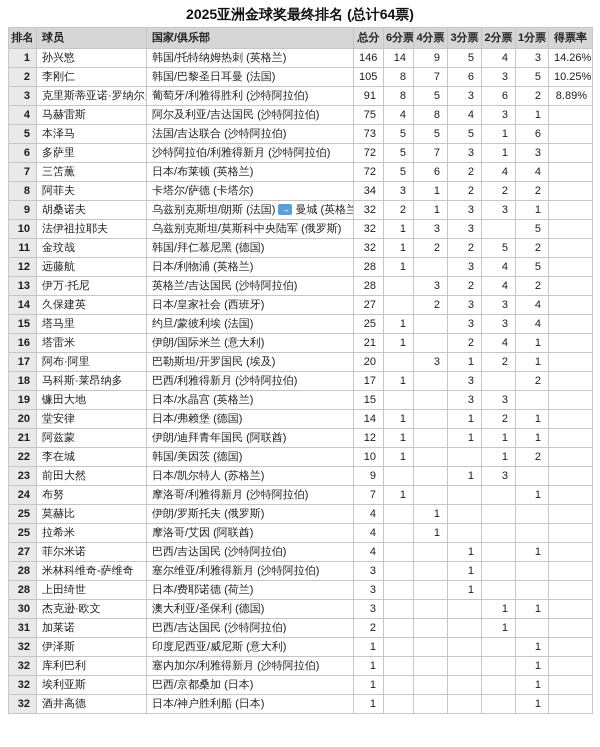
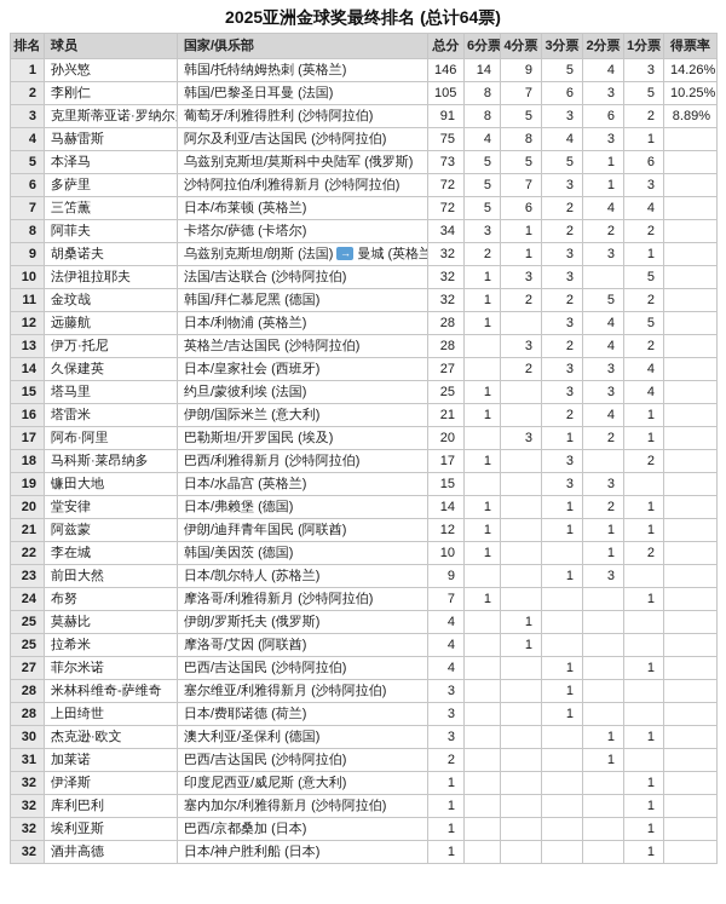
  2025亚洲金球奖最终排名 (总计64票)
  排名	球员	国家/俱乐部	总分	6分票	4分票	3分票	2分票	1分票	得票率
  1	孙兴慜	韩国/托特纳姆热刺 (英格兰)	146	14	9	5	4	3	14.26%
  2	李刚仁	韩国/巴黎圣日耳曼 (法国)	105	8	7	6	3	5	10.25%
  3	克里斯蒂亚诺·罗纳尔	葡萄牙/利雅得胜利 (沙特阿拉伯)	91	8	5	3	6	2	8.89%
  4	马赫雷斯	阿尔及利亚/吉达国民 (沙特阿拉伯)	75	4	8	4	3	1
- 5	本泽马	法国/吉达联合 (沙特阿拉伯)	73	5	5	5	1	6
+ 5	本泽马	乌兹别克斯坦/莫斯科中央陆军 (俄罗斯)	73	5	5	5	1	6
  6	多萨里	沙特阿拉伯/利雅得新月 (沙特阿拉伯)	72	5	7	3	1	3
  7	三笘薫	日本/布莱顿 (英格兰)	72	5	6	2	4	4
  8	阿菲夫	卡塔尔/萨德 (卡塔尔)	34	3	1	2	2	2
  9	胡桑诺夫	乌兹别克斯坦/朗斯 (法国) → 曼城 (英格兰	32	2	1	3	3	1
- 10	法伊祖拉耶夫	乌兹别克斯坦/莫斯科中央陆军 (俄罗斯)	32	1	3	3		5
+ 10	法伊祖拉耶夫	法国/吉达联合 (沙特阿拉伯)	32	1	3	3		5
  11	金玟哉	韩国/拜仁慕尼黑 (德国)	32	1	2	2	5	2
  12	远藤航	日本/利物浦 (英格兰)	28	1		3	4	5
  13	伊万·托尼	英格兰/吉达国民 (沙特阿拉伯)	28		3	2	4	2
  14	久保建英	日本/皇家社会 (西班牙)	27		2	3	3	4
  15	塔马里	约旦/蒙彼利埃 (法国)	25	1		3	3	4
  16	塔雷米	伊朗/国际米兰 (意大利)	21	1		2	4	1
  17	阿布·阿里	巴勒斯坦/开罗国民 (埃及)	20		3	1	2	1
  18	马科斯·莱昂纳多	巴西/利雅得新月 (沙特阿拉伯)	17	1		3		2
  19	镰田大地	日本/水晶宫 (英格兰)	15			3	3
  20	堂安律	日本/弗赖堡 (德国)	14	1		1	2	1
  21	阿兹蒙	伊朗/迪拜青年国民 (阿联酋)	12	1		1	1	1
  22	李在城	韩国/美因茨 (德国)	10	1			1	2
  23	前田大然	日本/凯尔特人 (苏格兰)	9			1	3
  24	布努	摩洛哥/利雅得新月 (沙特阿拉伯)	7	1				1
  25	莫赫比	伊朗/罗斯托夫 (俄罗斯)	4		1
  25	拉希米	摩洛哥/艾因 (阿联酋)	4		1
  27	菲尔米诺	巴西/吉达国民 (沙特阿拉伯)	4			1		1
  28	米林科维奇-萨维奇	塞尔维亚/利雅得新月 (沙特阿拉伯)	3			1
  28	上田绮世	日本/费耶诺德 (荷兰)	3			1
  30	杰克逊·欧文	澳大利亚/圣保利 (德国)	3				1	1
  31	加莱诺	巴西/吉达国民 (沙特阿拉伯)	2				1
  32	伊泽斯	印度尼西亚/威尼斯 (意大利)	1					1
  32	库利巴利	塞内加尔/利雅得新月 (沙特阿拉伯)	1					1
  32	埃利亚斯	巴西/京都桑加 (日本)	1					1
  32	酒井高德	日本/神户胜利船 (日本)	1					1
